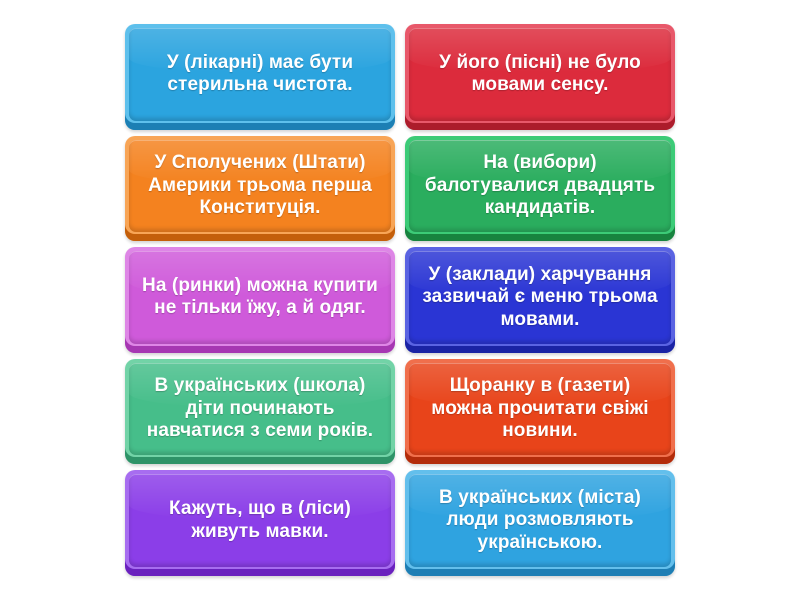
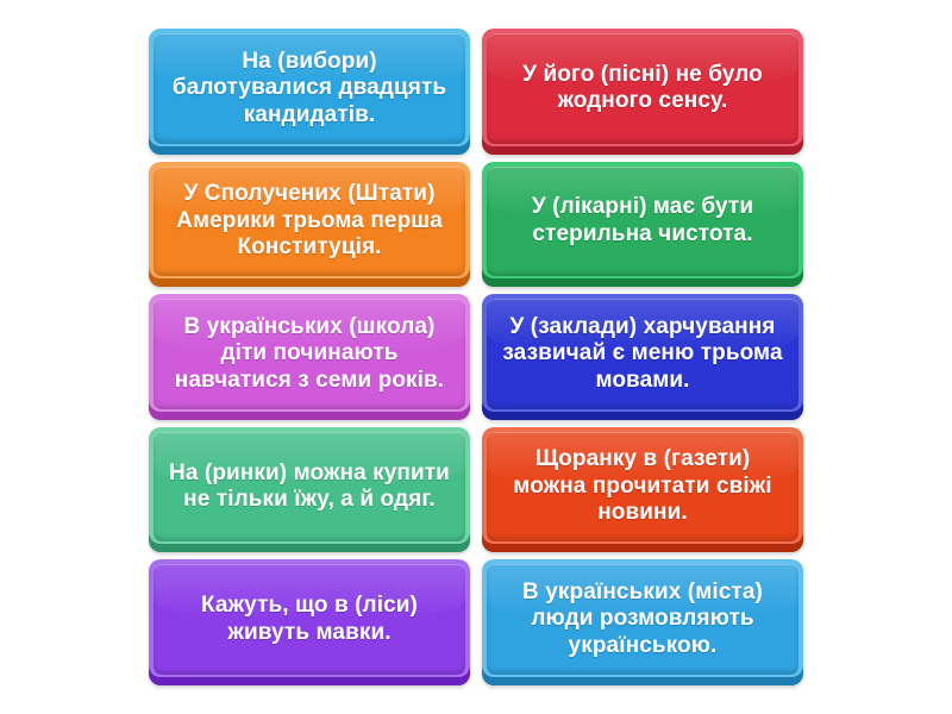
- У (лікарні) має бути стерильна чистота.
+ На (вибори) балотувалися двадцять кандидатів.
- У його (пісні) не було мовами сенсу.
+ У його (пісні) не було жодного сенсу.
  У Сполучених (Штати) Америки трьома перша Конституція.
- На (вибори) балотувалися двадцять кандидатів.
+ У (лікарні) має бути стерильна чистота.
- На (ринки) можна купити не тільки їжу, а й одяг.
+ В українських (школа) діти починають навчатися з семи років.
  У (заклади) харчування зазвичай є меню трьома мовами.
- В українських (школа) діти починають навчатися з семи років.
+ На (ринки) можна купити не тільки їжу, а й одяг.
  Щоранку в (газети) можна прочитати свіжі новини.
  Кажуть, що в (ліси) живуть мавки.
  В українських (міста) люди розмовляють українською.
